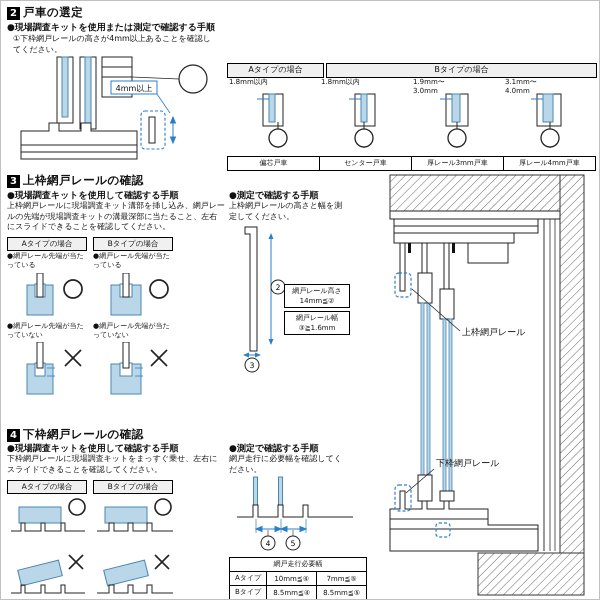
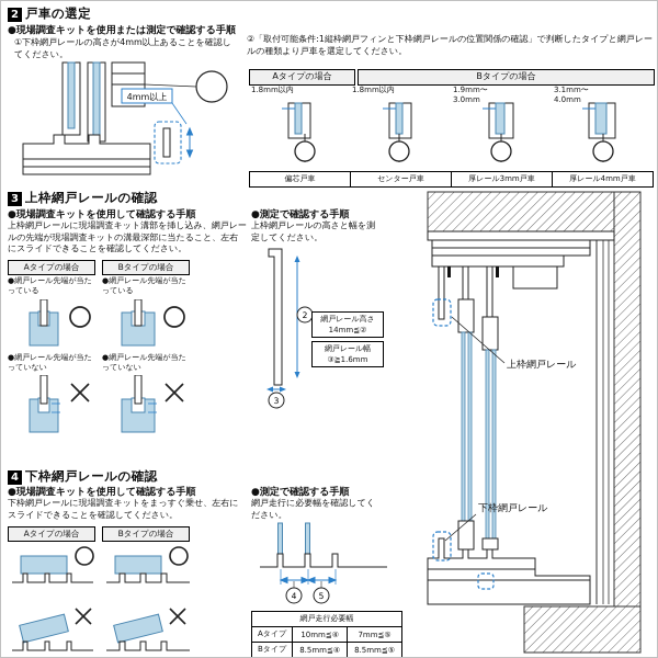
  2
  戸車の選定
  ●現場調査キットを使用または測定で確認する手順
  ①下枠網戸レールの高さが4mm以上あることを確認してください。
+ ②「取付可能条件:1縦枠網戸フィンと下枠網戸レールの位置関係の確認」で判断したタイプと網戸レールの種類より戸車を選定してください。
  4mm以上
  Aタイプの場合
  Bタイプの場合
  1.8mm以内
  偏芯戸車
  1.8mm以内
  センター戸車
  1.9mm〜3.0mm
  厚レール3mm戸車
  3.1mm〜4.0mm
  厚レール4mm戸車
  3
  上枠網戸レールの確認
  ●現場調査キットを使用して確認する手順
  上枠網戸レールに現場調査キット溝部を挿し込み、網戸レールの先端が現場調査キットの溝最深部に当たること、左右にスライドできることを確認してください。
  Aタイプの場合
  Bタイプの場合
  ●網戸レール先端が当たっている
  ●網戸レール先端が当たっている
  ●網戸レール先端が当たっていない
  ●網戸レール先端が当たっていない
  ●測定で確認する手順
  上枠網戸レールの高さと幅を測定してください。
  2
  3
  網戸レール高さ
  14mm≦②
  網戸レール幅
  ③≧1.6mm
  4
  下枠網戸レールの確認
  ●現場調査キットを使用して確認する手順
  下枠網戸レールに現場調査キットをまっすぐ乗せ、左右にスライドできることを確認してください。
  Aタイプの場合
  Bタイプの場合
  ●測定で確認する手順
  網戸走行に必要幅を確認してください。
  4
  5
  網戸走行必要幅
  Aタイプ	10mm≦④	7mm≦⑤
  Bタイプ	8.5mm≦④	8.5mm≦⑤
  上枠網戸レール
  下枠網戸レール
